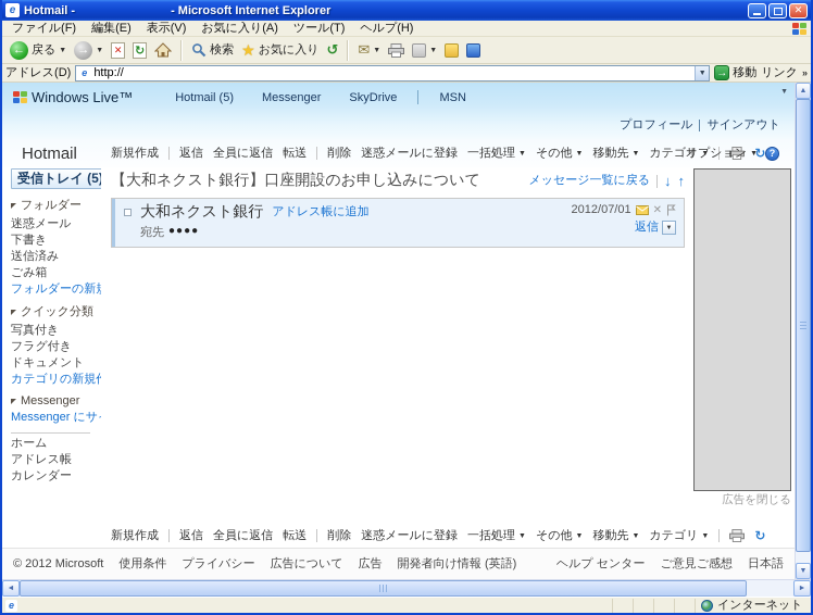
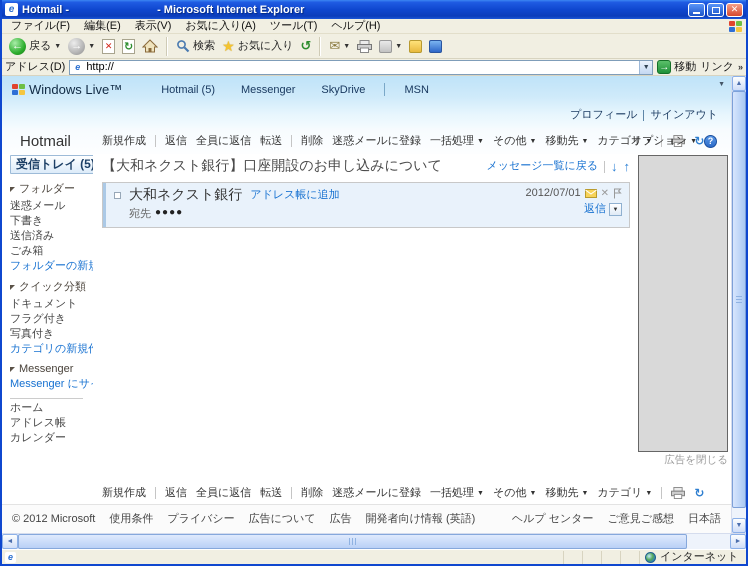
  e
  Hotmail -
  - Microsoft Internet Explorer
  ✕
  ファイル(F)
  編集(E)
  表示(V)
  お気に入り(A)
  ツール(T)
  ヘルプ(H)
  ←
  戻る
  →
  ✕
  ↻
  検索
  ★
  お気に入り
  ↺
  ✉
  アドレス(D)
  e
  http://
  →
  移動
  リンク
  »
  Windows Live™
  Hotmail (5)
  Messenger
  SkyDrive
  MSN
  プロフィール
  サインアウト
  Hotmail
  新規作成
  返信
  全員に返信
  転送
  削除
  迷惑メールに登録
  一括処理
  その他
  移動先
  カテゴリ
  ↻
  オプション
  ?
  受信トレイ (5)
  フォルダー
  迷惑メール
  下書き
  送信済み
  ごみ箱
  フォルダーの新
  クイック分類
- 写真付き
+ ドキュメント
  フラグ付き
- ドキュメント
+ 写真付き
  カテゴリの新規
  Messenger
  Messenger にサ
  ホーム
  アドレス帳
  カレンダー
  【大和ネクスト銀行】口座開設のお申し込みについて
  メッセージ一覧に戻る
  ↓
  ↑
  大和ネクスト銀行
  アドレス帳に追加
  宛先
  ●●●●
  2012/07/01
  ✕
  返信
  広告を閉じる
  新規作成
  返信
  全員に返信
  転送
  削除
  迷惑メールに登録
  一括処理
  その他
  移動先
  カテゴリ
  ↻
  © 2012 Microsoft
  使用条件
  プライバシー
  広告について
  広告
  開発者向け情報 (英語)
  ヘルプ センター
  ご意見ご感想
  日本語
  e
  インターネット
